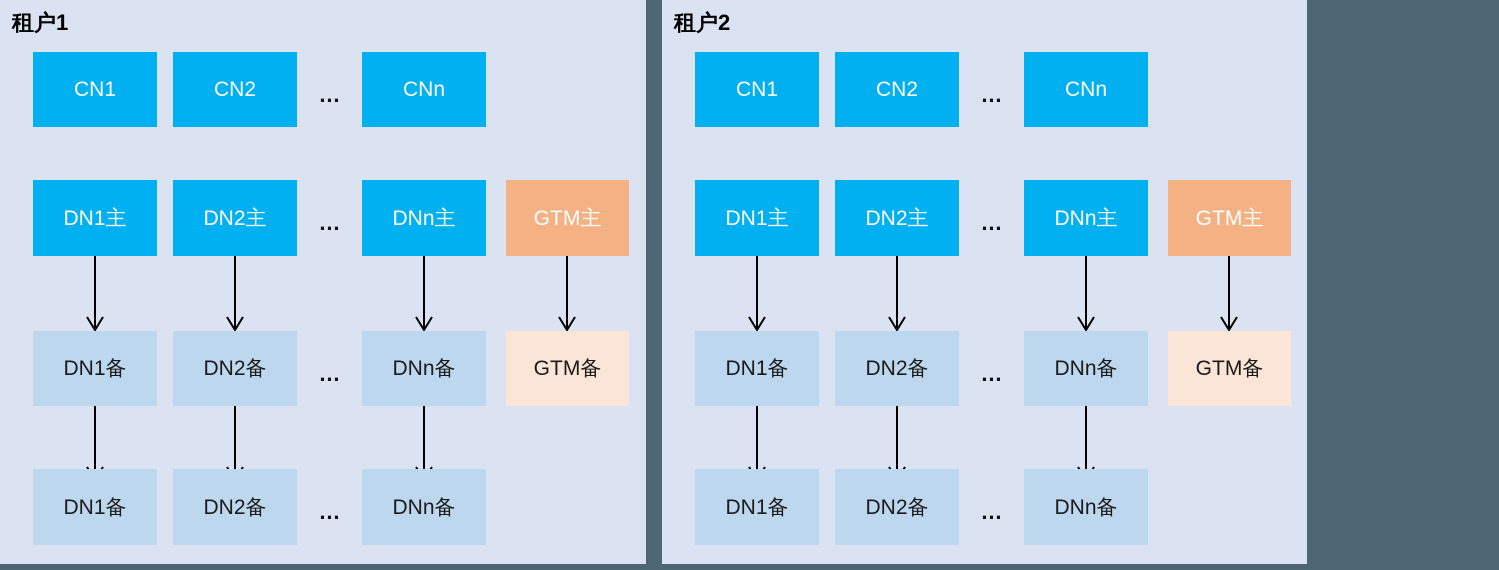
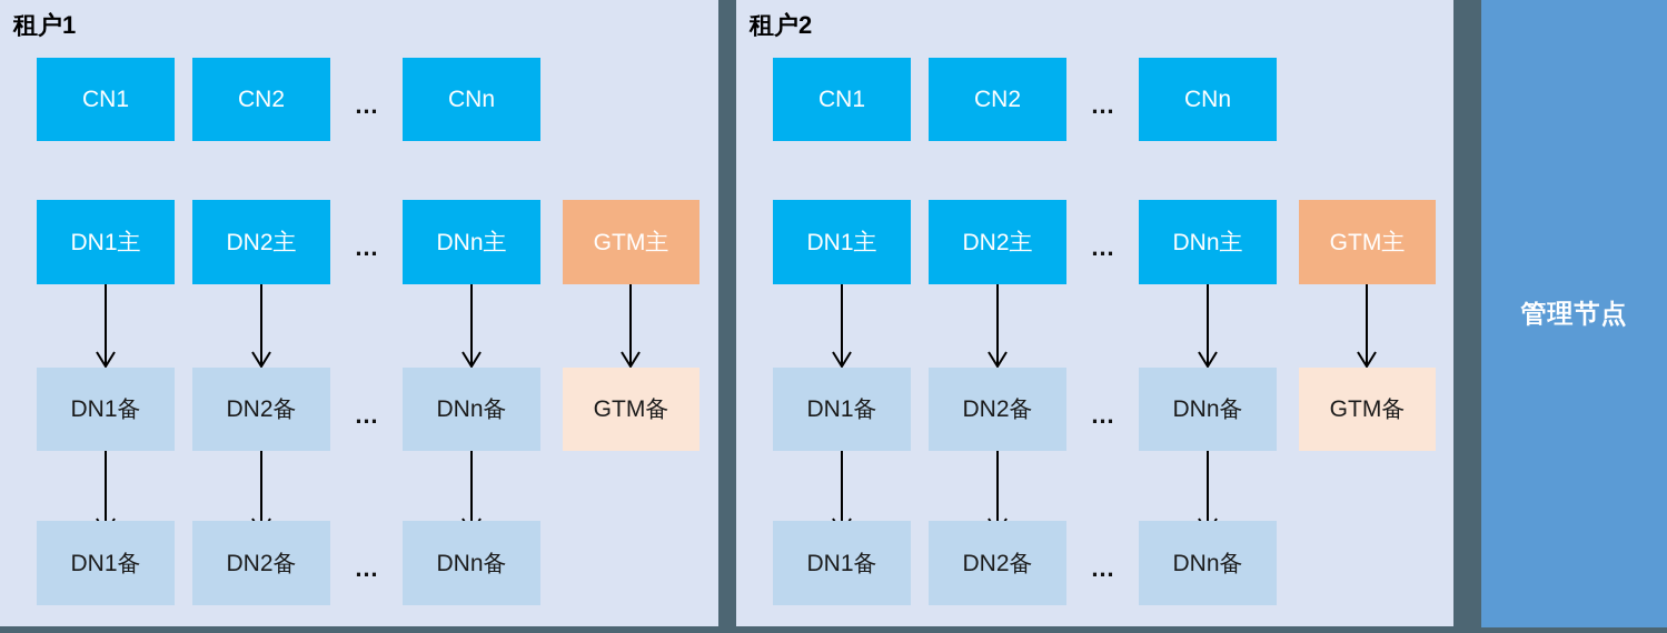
  租户1
  CN1
  CN2
  …
  CNn
  DN1主
  DN2主
  …
  DNn主
  GTM主
  DN1备
  DN2备
  …
  DNn备
  GTM备
  DN1备
  DN2备
  …
  DNn备
  租户2
  CN1
  CN2
  …
  CNn
  DN1主
  DN2主
  …
  DNn主
  GTM主
  DN1备
  DN2备
  …
  DNn备
  GTM备
  DN1备
  DN2备
  …
  DNn备
+ 管理节点
